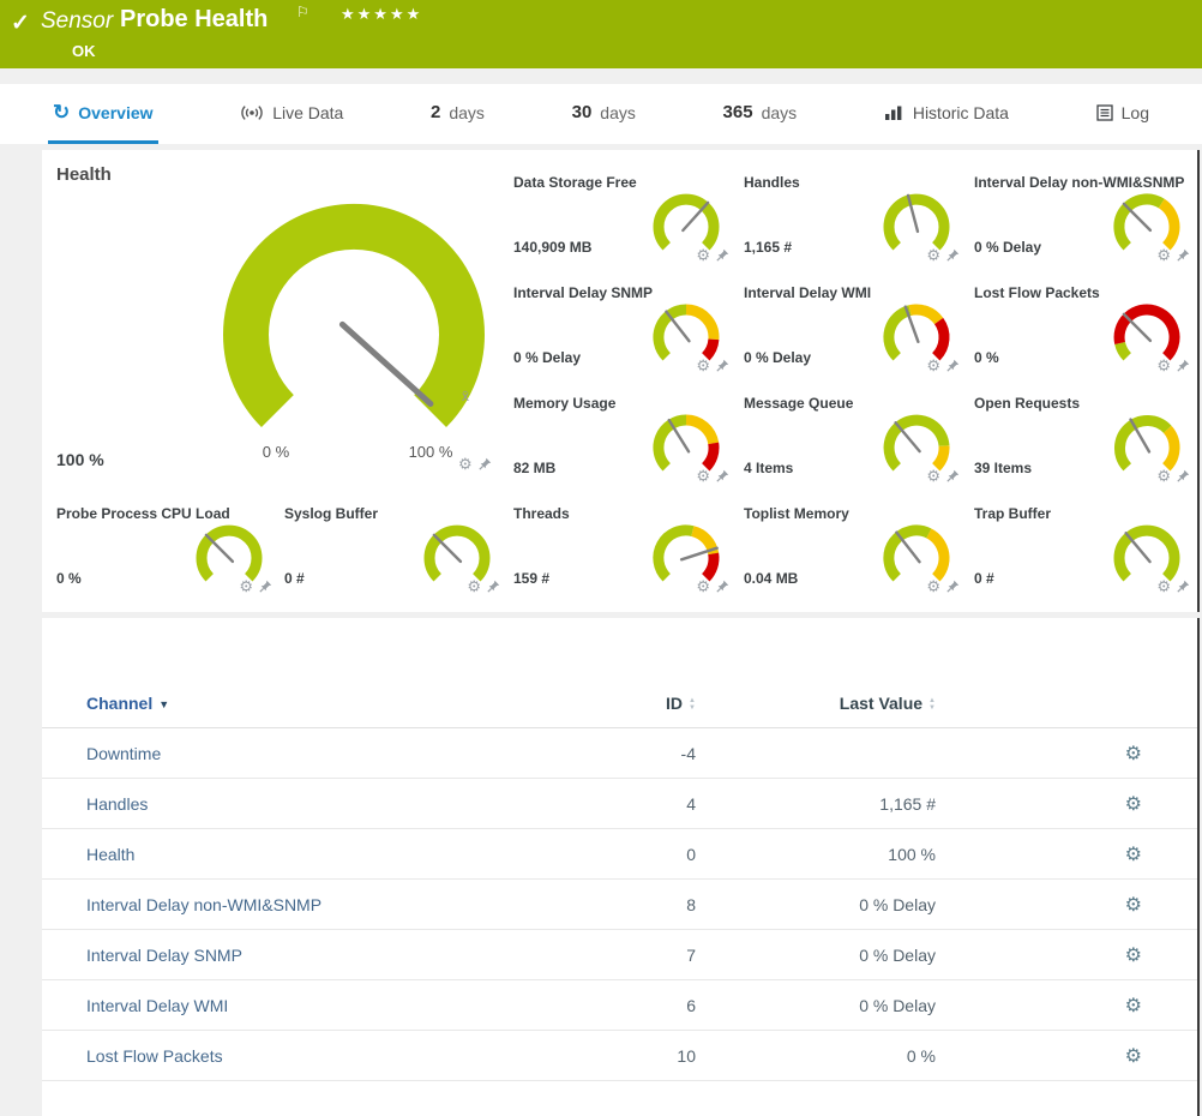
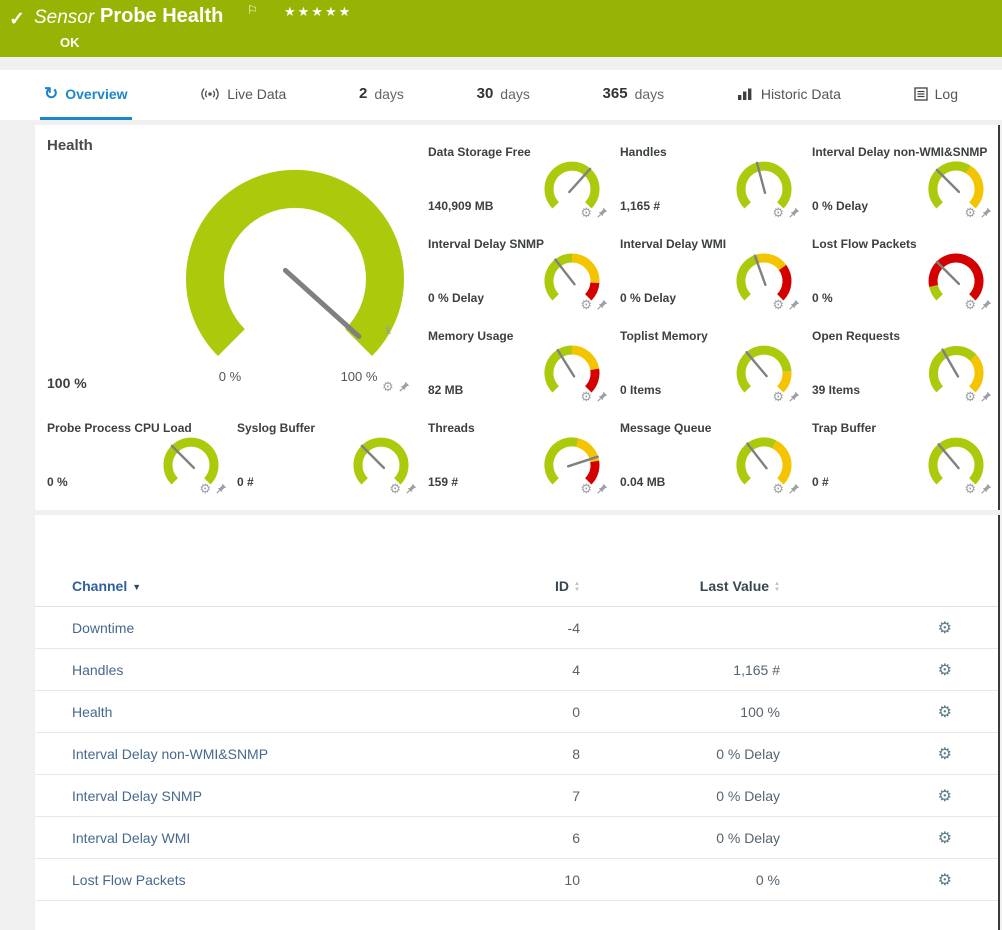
  ✓
  Sensor
  Probe Health
  ⚐
  ★★★★★
  OK
  ↻
  Overview
  Live Data
  2
  days
  30
  days
  365
  days
  Historic Data
  Log
  Health
  x̄
  0 %
  100 %
  100 %
  ⚙
  Data Storage Free
  140,909 MB
  ⚙
  Handles
  1,165 #
  ⚙
  Interval Delay non-WMI&SNMP
  0 % Delay
  ⚙
  Interval Delay SNMP
  0 % Delay
  ⚙
  Interval Delay WMI
  0 % Delay
  ⚙
  Lost Flow Packets
  0 %
  ⚙
  Memory Usage
  82 MB
  ⚙
- Message Queue
+ Toplist Memory
- 4 Items
+ 0 Items
  ⚙
  Open Requests
  39 Items
  ⚙
  Probe Process CPU Load
  0 %
  ⚙
  Syslog Buffer
  0 #
  ⚙
  Threads
  159 #
  ⚙
- Toplist Memory
+ Message Queue
  0.04 MB
  ⚙
  Trap Buffer
  0 #
  ⚙
  Channel ▼	ID	Last Value
  Downtime	-4		⚙
  Handles	4	1,165 #	⚙
  Health	0	100 %	⚙
  Interval Delay non-WMI&SNMP	8	0 % Delay	⚙
  Interval Delay SNMP	7	0 % Delay	⚙
  Interval Delay WMI	6	0 % Delay	⚙
  Lost Flow Packets	10	0 %	⚙
